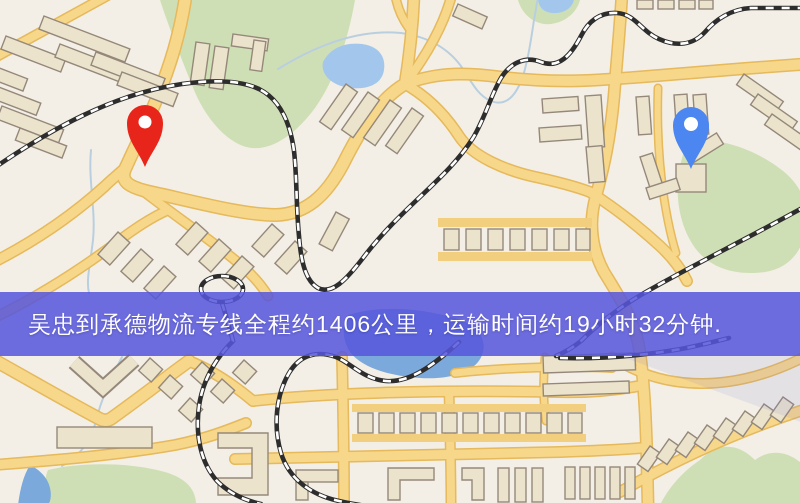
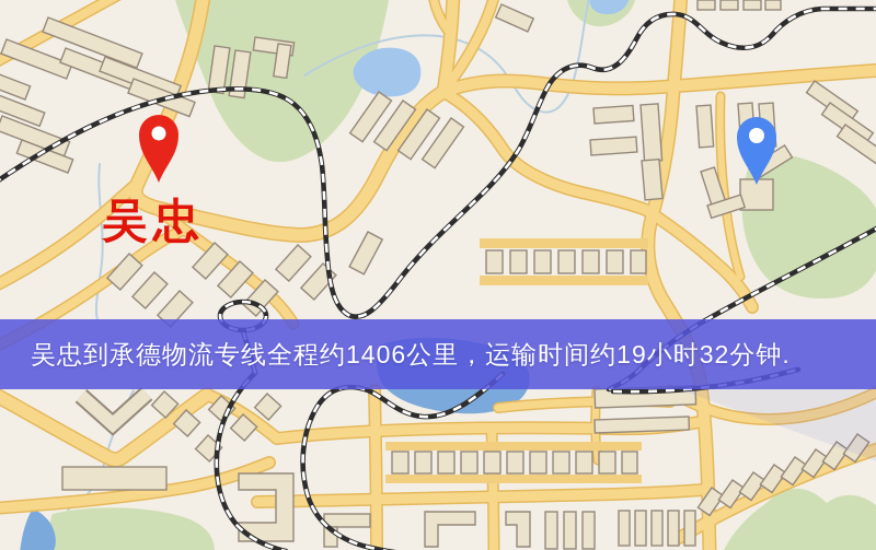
+ 吴忠
  吴忠到承德物流专线全程约1406公里，运输时间约19小时32分钟.
